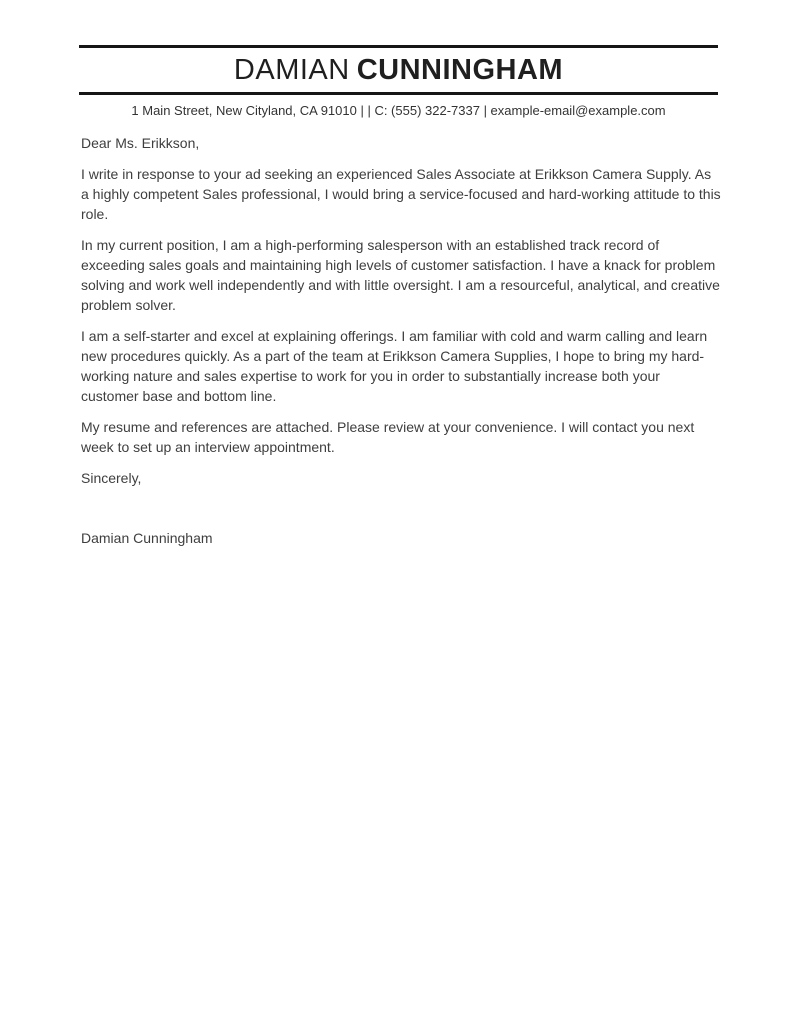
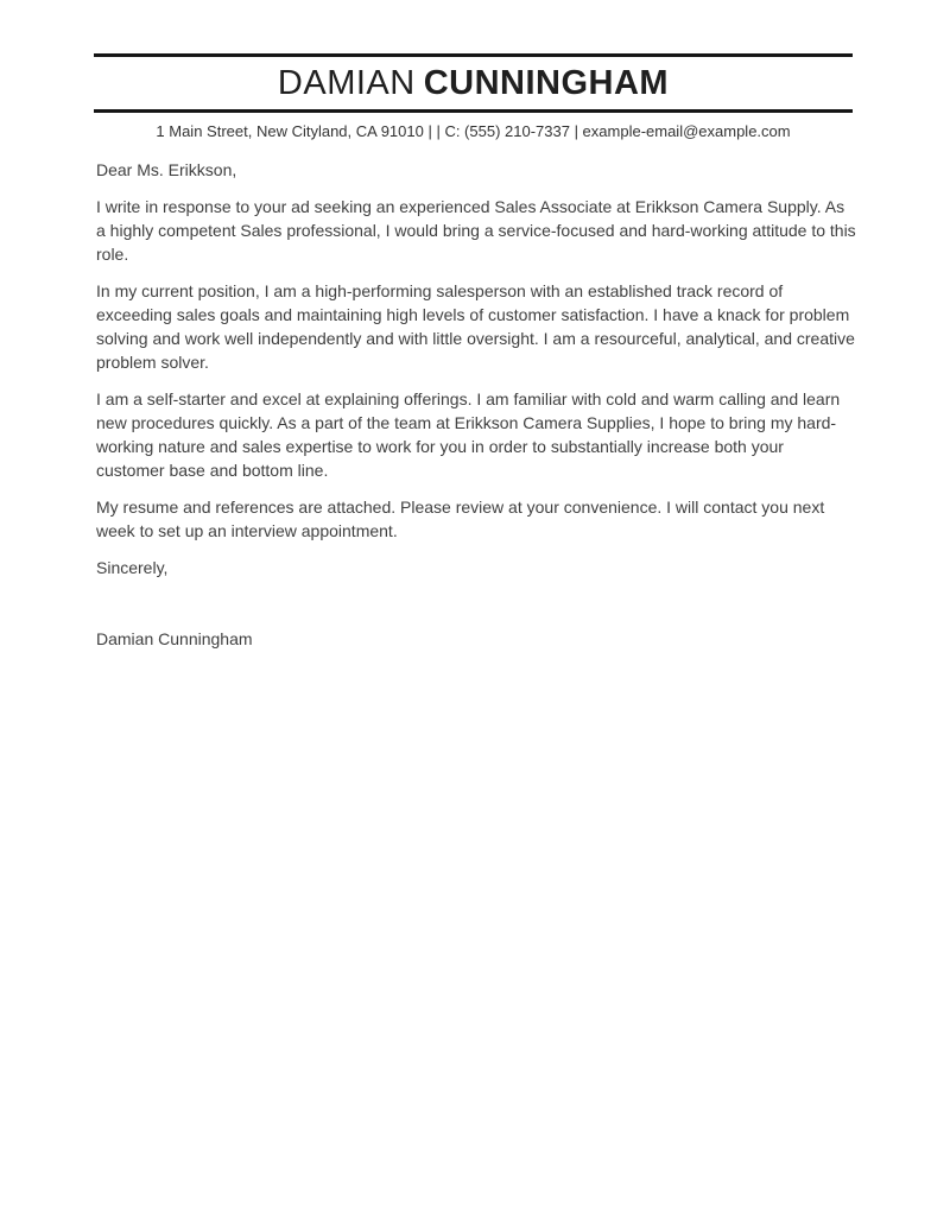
  DAMIAN CUNNINGHAM
- 1 Main Street, New Cityland, CA 91010 | | C: (555) 322-7337 | example-email@example.com
+ 1 Main Street, New Cityland, CA 91010 | | C: (555) 210-7337 | example-email@example.com
  Dear Ms. Erikkson,
  I write in response to your ad seeking an experienced Sales Associate at Erikkson Camera Supply. As a highly competent Sales professional, I would bring a service-focused and hard-working attitude to this role.
  In my current position, I am a high-performing salesperson with an established track record of exceeding sales goals and maintaining high levels of customer satisfaction. I have a knack for problem solving and work well independently and with little oversight. I am a resourceful, analytical, and creative problem solver.
  I am a self-starter and excel at explaining offerings. I am familiar with cold and warm calling and learn new procedures quickly. As a part of the team at Erikkson Camera Supplies, I hope to bring my hard-working nature and sales expertise to work for you in order to substantially increase both your customer base and bottom line.
  My resume and references are attached. Please review at your convenience. I will contact you next week to set up an interview appointment.
  Sincerely,
  Damian Cunningham
